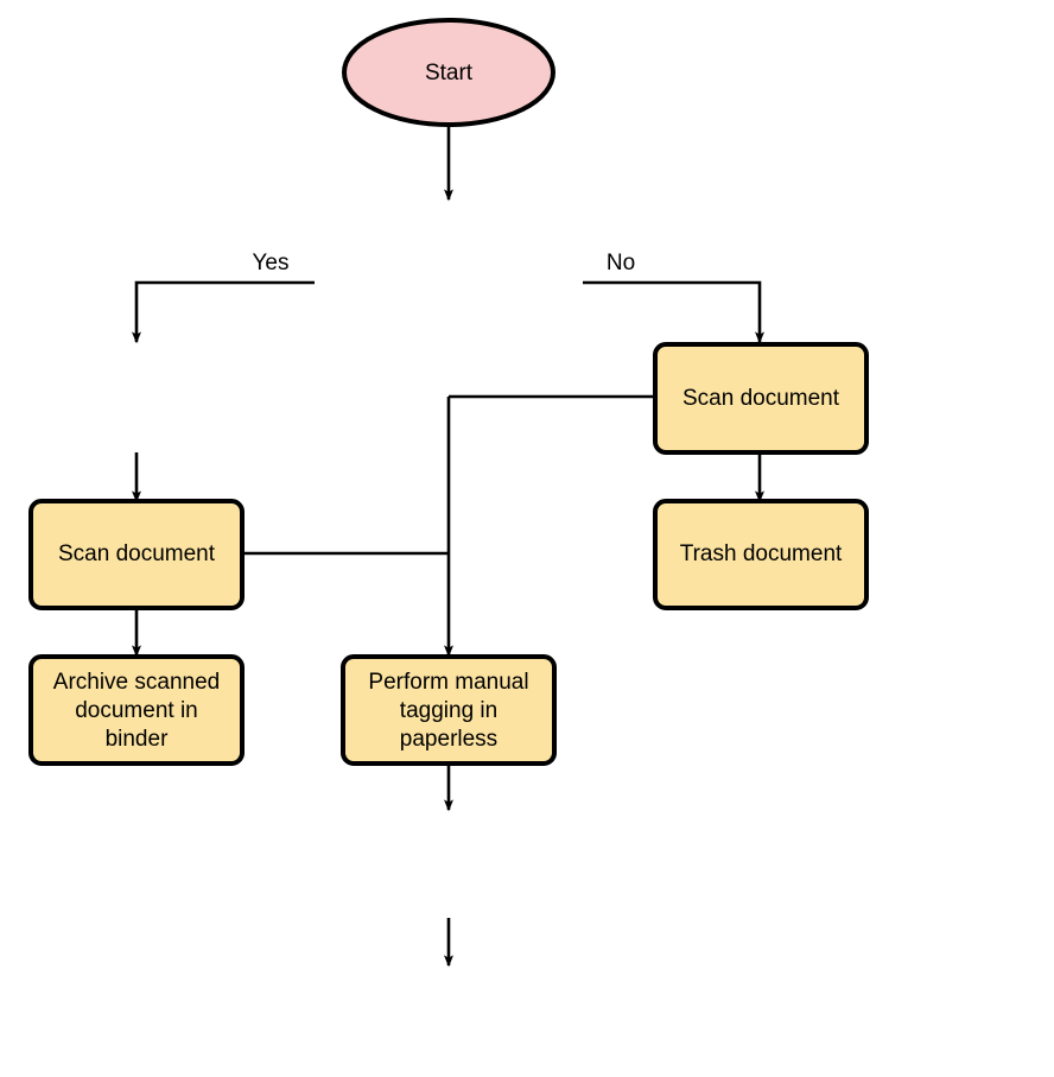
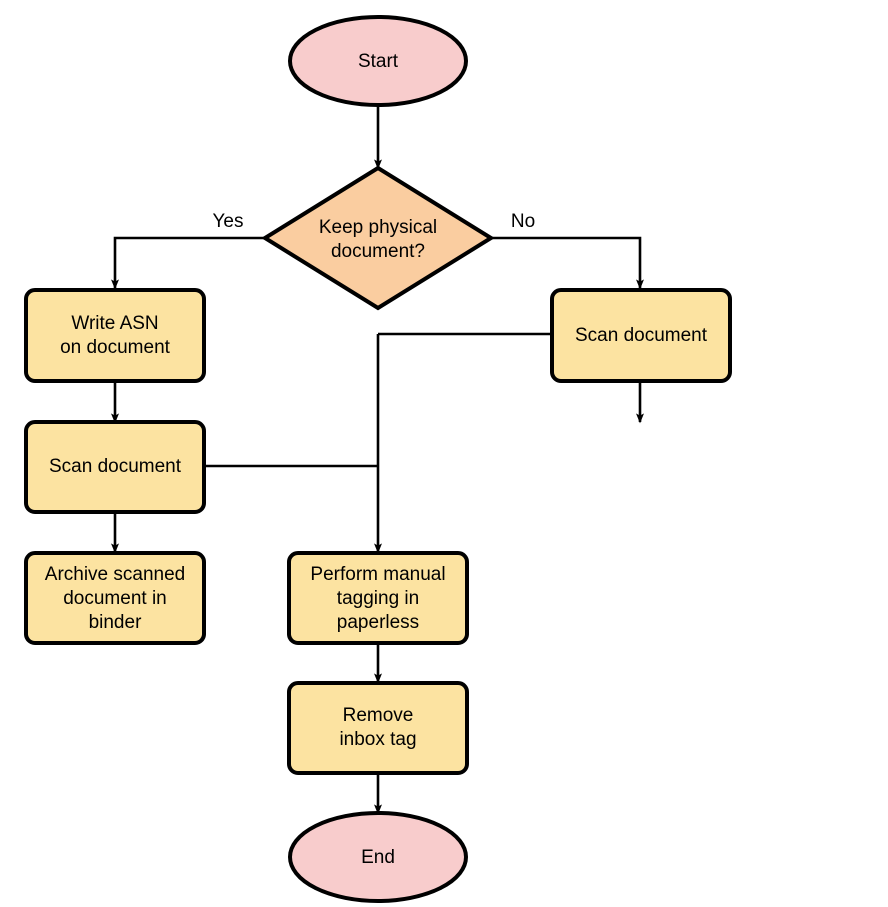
  Start
+ Keep physical
+ document?
  Yes
  No
+ Write ASN
+ on document
  Scan document
  Archive scanned
  document in
  binder
  Scan document
- Trash document
  Perform manual
  tagging in
  paperless
+ Remove
+ inbox tag
+ End
